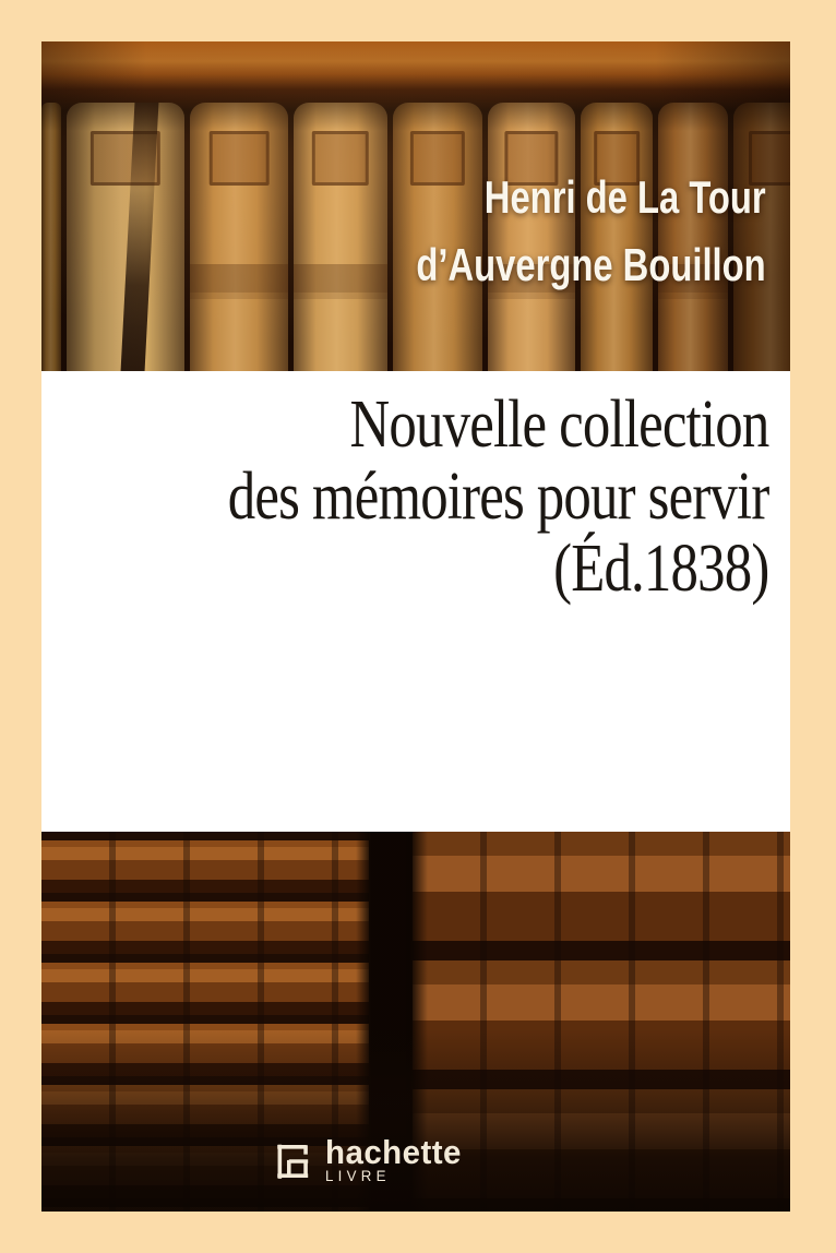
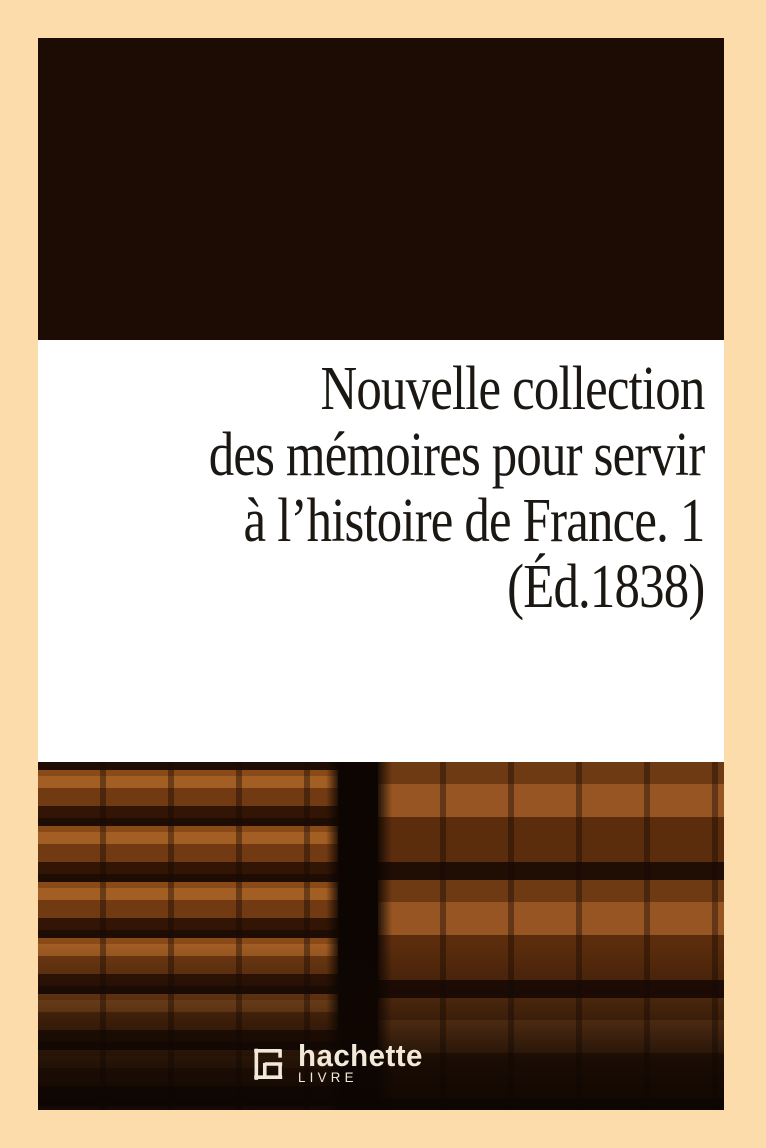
- Henri de La Tour
- d’Auvergne Bouillon
  Nouvelle collection
  des mémoires pour servir
+ à l’histoire de France. 1
  (Éd.1838)
  hachette
  LIVRE
